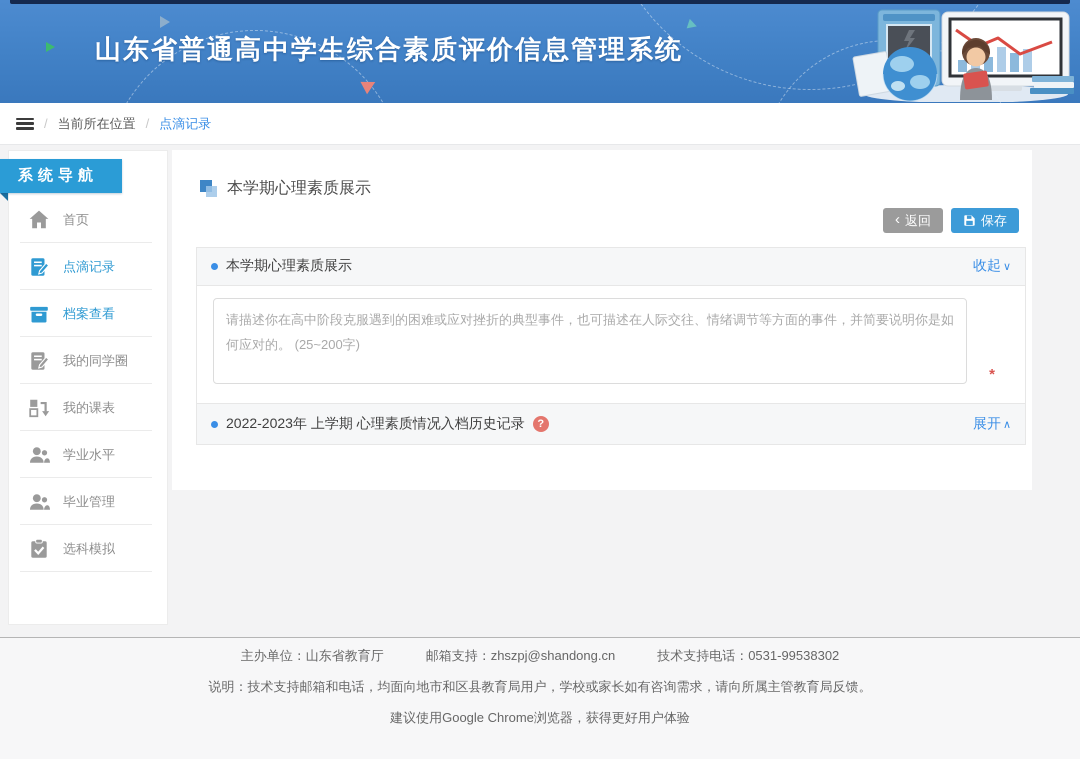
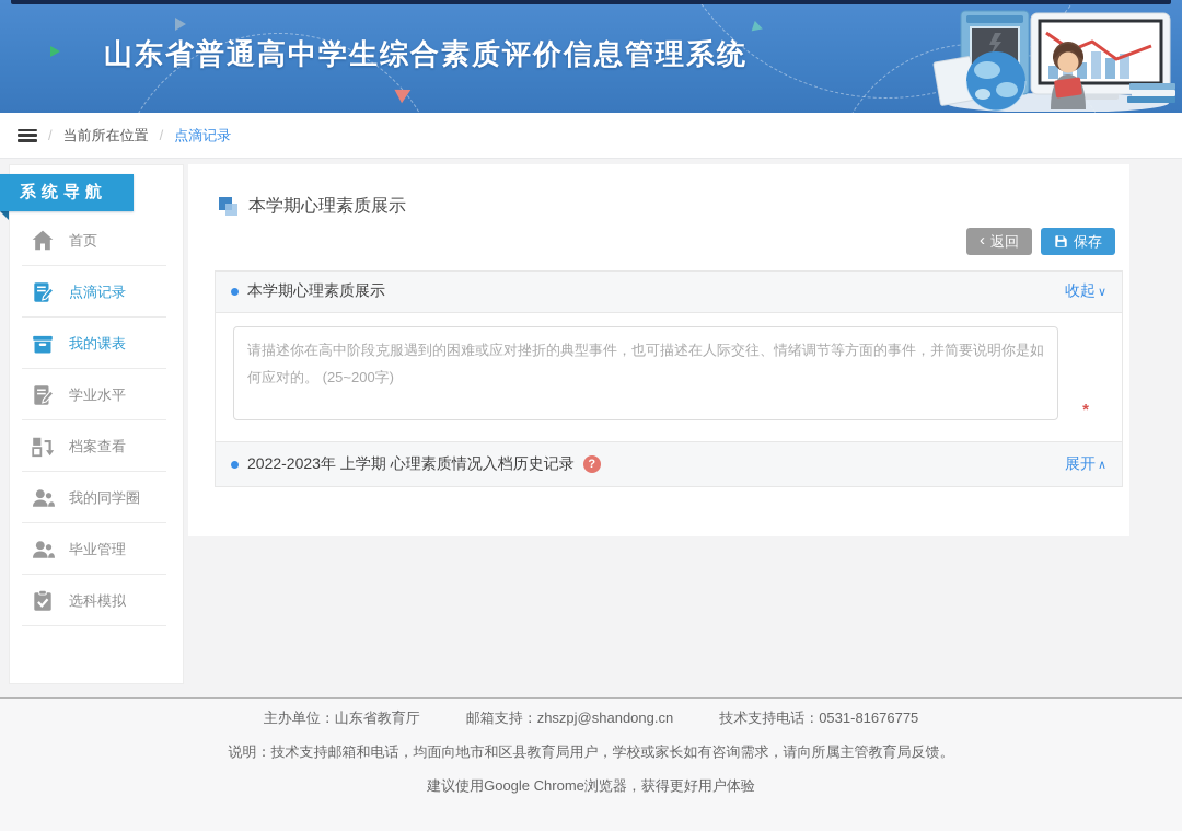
  山东省普通高中学生综合素质评价信息管理系统
  /
  当前所在位置
  /
  点滴记录
  系统导航
  首页
  点滴记录
- 档案查看
+ 我的课表
- 我的同学圈
+ 学业水平
- 我的课表
+ 档案查看
- 学业水平
+ 我的同学圈
  毕业管理
  选科模拟
  本学期心理素质展示
  ‹
  返回
  保存
  本学期心理素质展示
  收起 ∨
  *
  2022-2023年 上学期 心理素质情况入档历史记录
  ?
  展开 ∧
  主办单位：山东省教育厅
  邮箱支持：zhszpj@shandong.cn
- 技术支持电话：0531-99538302
+ 技术支持电话：0531-81676775
  说明：技术支持邮箱和电话，均面向地市和区县教育局用户，学校或家长如有咨询需求，请向所属主管教育局反馈。
  建议使用Google Chrome浏览器，获得更好用户体验
